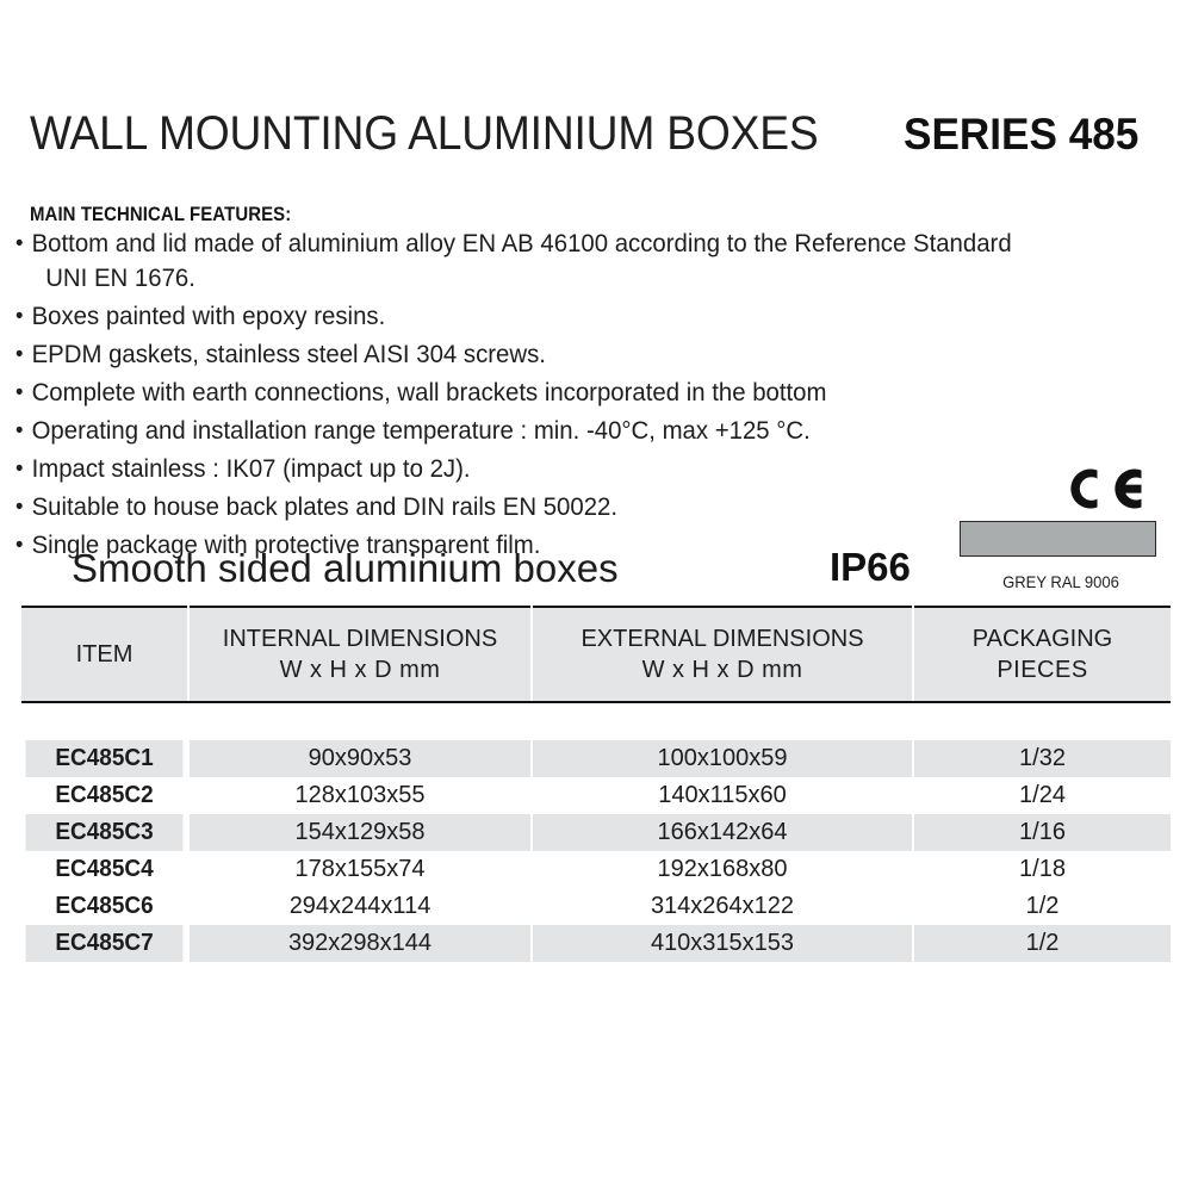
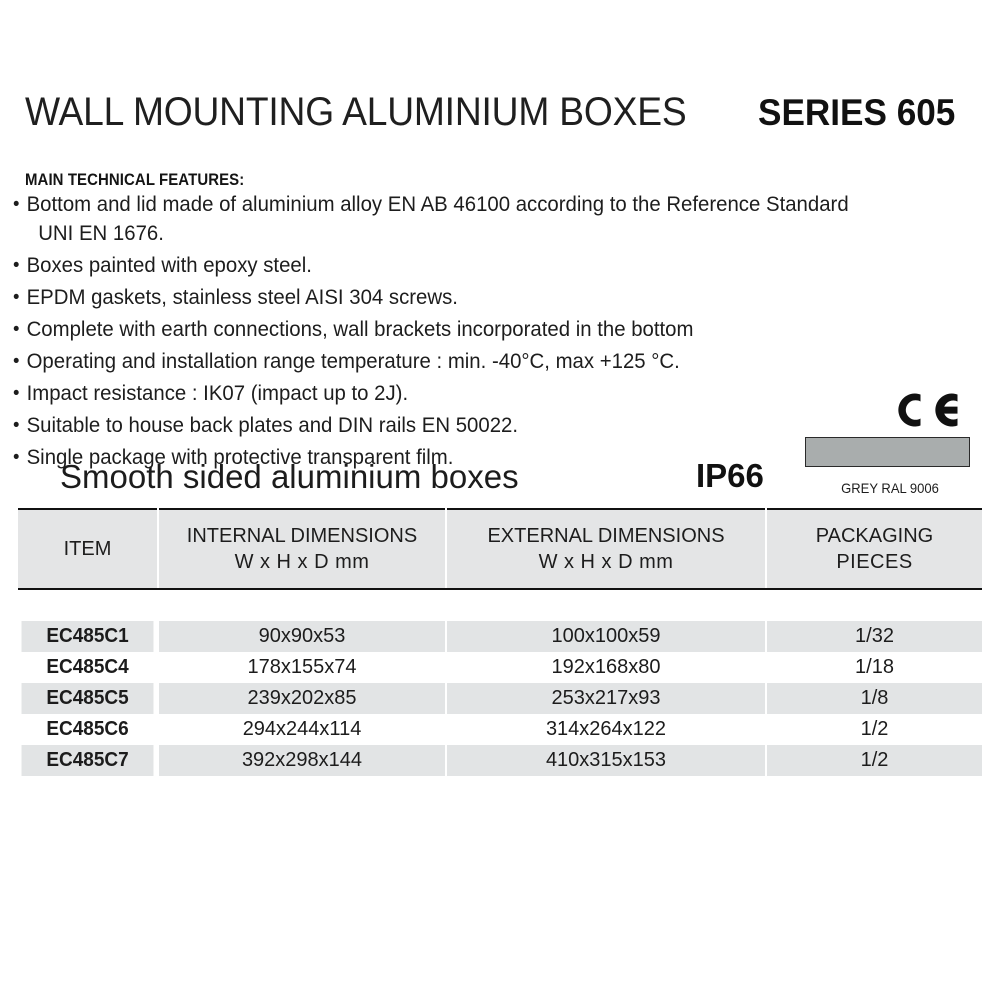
  WALL MOUNTING ALUMINIUM BOXES
- SERIES 485
+ SERIES 605
  MAIN TECHNICAL FEATURES:
  •
  Bottom and lid made of aluminium alloy EN AB 46100 according to the Reference Standard
  UNI EN 1676.
  •
- Boxes painted with epoxy resins.
+ Boxes painted with epoxy steel.
  •
  EPDM gaskets, stainless steel AISI 304 screws.
  •
  Complete with earth connections, wall brackets incorporated in the bottom
  •
  Operating and installation range temperature : min. -40°C, max +125 °C.
  •
- Impact stainless : IK07 (impact up to 2J).
+ Impact resistance : IK07 (impact up to 2J).
  •
  Suitable to house back plates and DIN rails EN 50022.
  •
  Single package with protective transparent film.
  GREY RAL 9006
  Smooth sided aluminium boxes
  IP66
  ITEM	INTERNAL DIMENSIONS W x H x D mm	EXTERNAL DIMENSIONS W x H x D mm	PACKAGING PIECES
  EC485C1	90x90x53	100x100x59	1/32
- EC485C2	128x103x55	140x115x60	1/24
- EC485C3	154x129x58	166x142x64	1/16
  EC485C4	178x155x74	192x168x80	1/18
+ EC485C5	239x202x85	253x217x93	1/8
  EC485C6	294x244x114	314x264x122	1/2
  EC485C7	392x298x144	410x315x153	1/2
